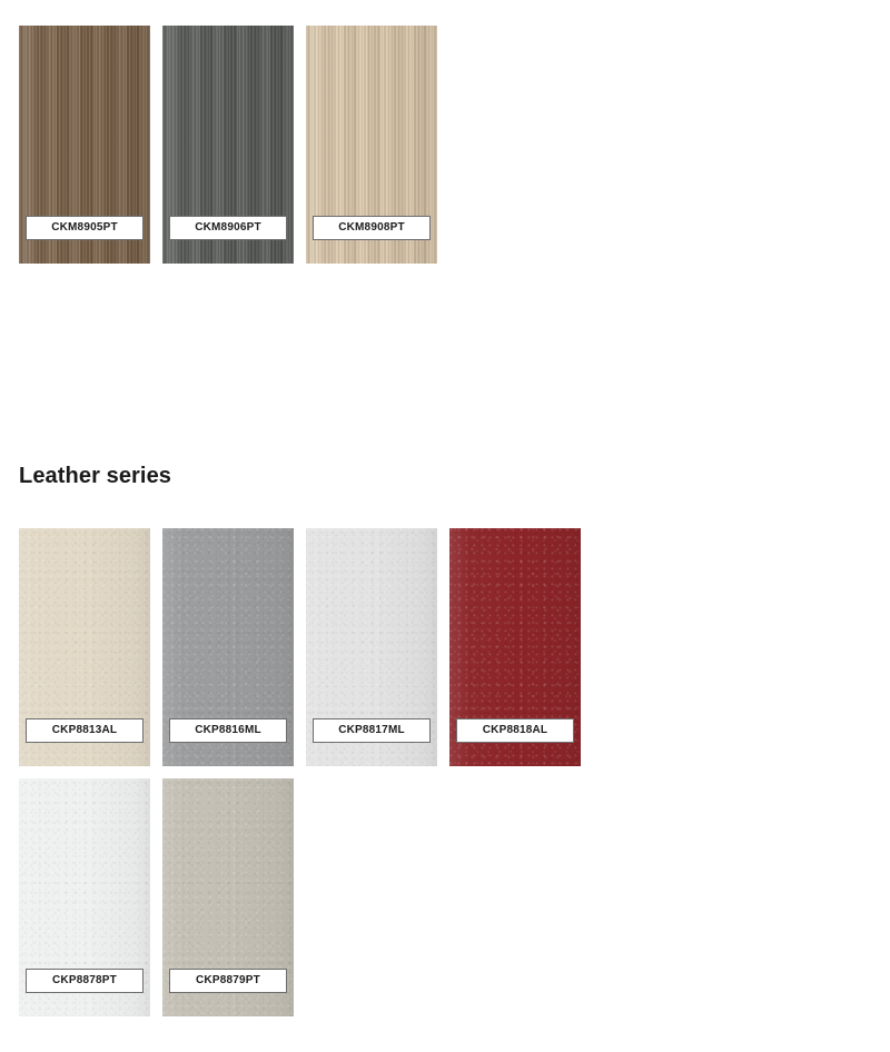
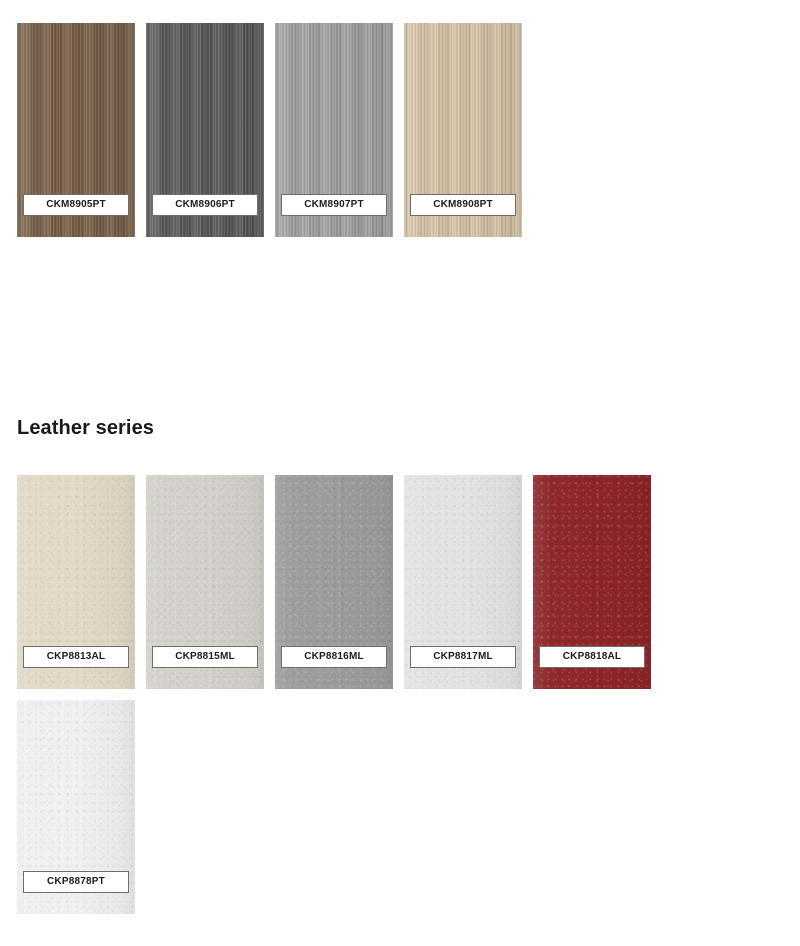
  CKM8905PT
  CKM8906PT
+ CKM8907PT
  CKM8908PT
  Leather series
  CKP8813AL
+ CKP8815ML
  CKP8816ML
  CKP8817ML
  CKP8818AL
  CKP8878PT
- CKP8879PT
